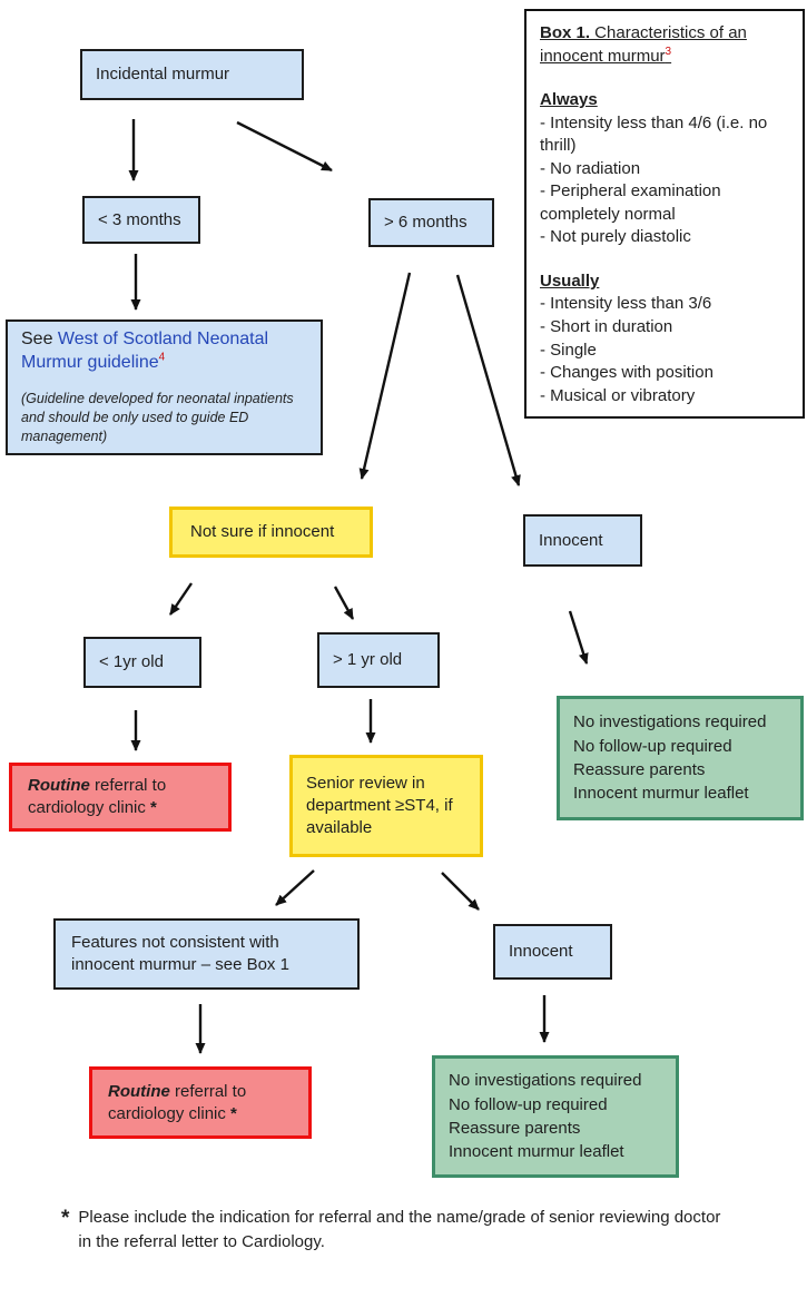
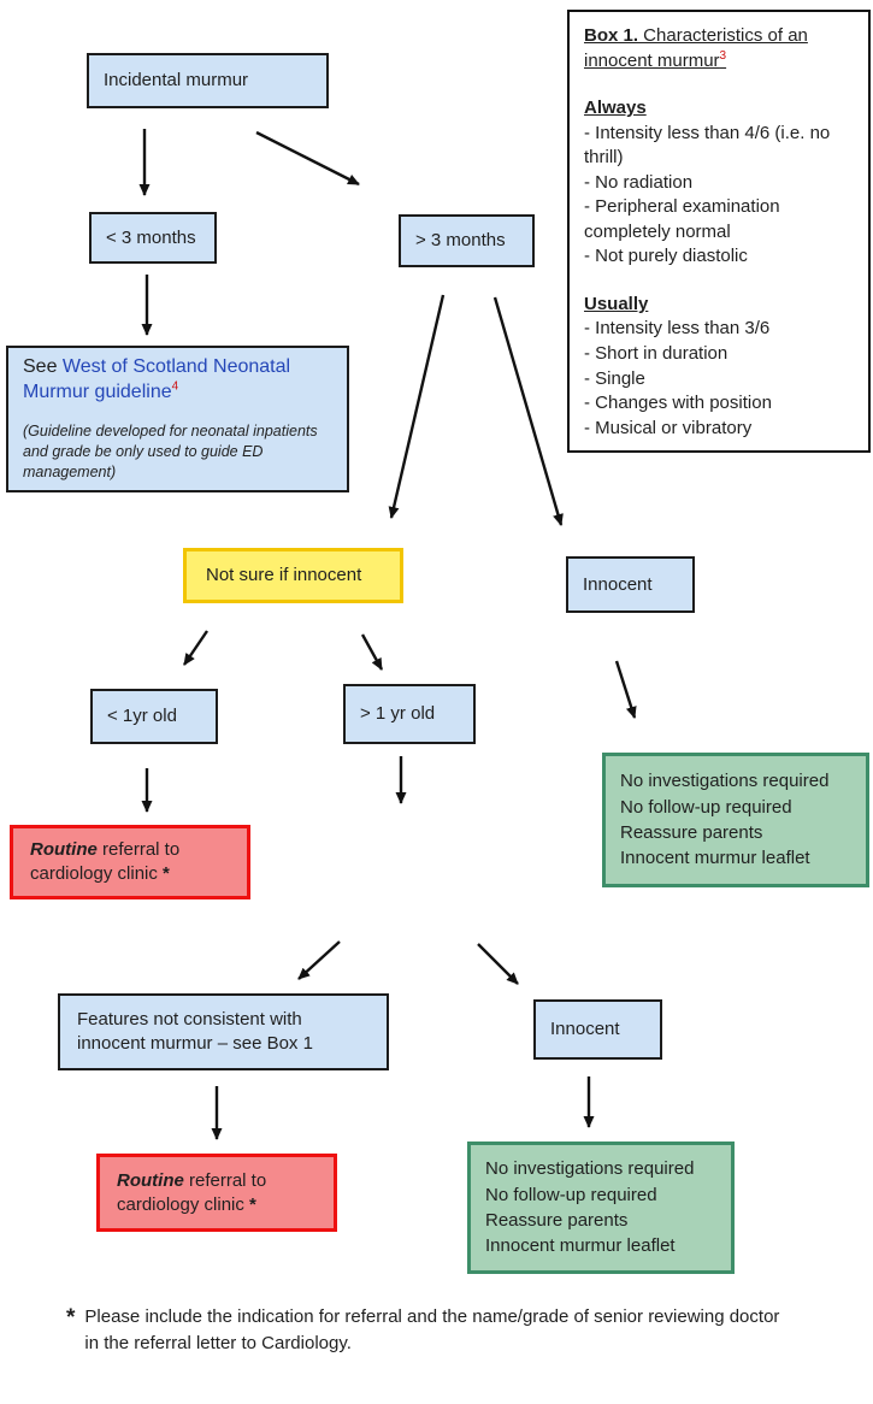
  Incidental murmur
  < 3 months
- > 6 months
+ > 3 months
  Box 1. Characteristics of an innocent murmur3
  Always
  - Intensity less than 4/6 (i.e. no thrill)
  - No radiation
  - Peripheral examination completely normal
  - Not purely diastolic
  Usually
  - Intensity less than 3/6
  - Short in duration
  - Single
  - Changes with position
  - Musical or vibratory
  See West of Scotland Neonatal Murmur guideline4
- (Guideline developed for neonatal inpatients and should be only used to guide ED management)
+ (Guideline developed for neonatal inpatients and grade be only used to guide ED management)
  Not sure if innocent
  Innocent
  < 1yr old
  > 1 yr old
  No investigations required
  No follow-up required
  Reassure parents
  Innocent murmur leaflet
  Routine referral to cardiology clinic *
- Senior review in department ≥ST4, if available
  Features not consistent with innocent murmur – see Box 1
  Innocent
  Routine referral to cardiology clinic *
  No investigations required
  No follow-up required
  Reassure parents
  Innocent murmur leaflet
  *
  Please include the indication for referral and the name/grade of senior reviewing doctor in the referral letter to Cardiology.
